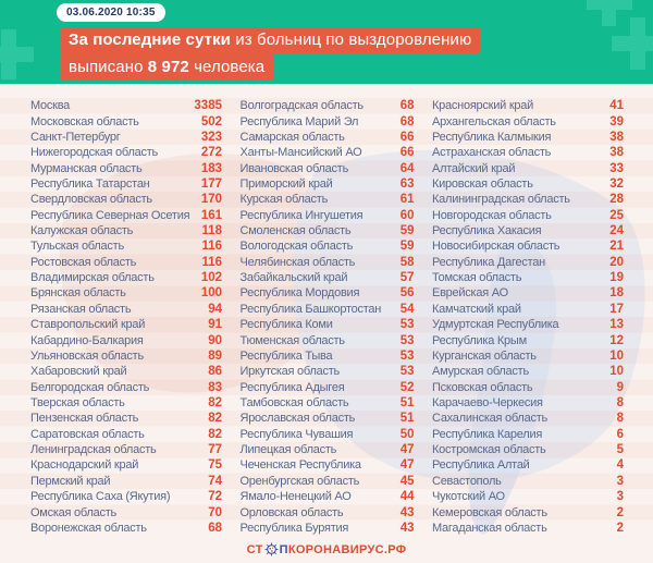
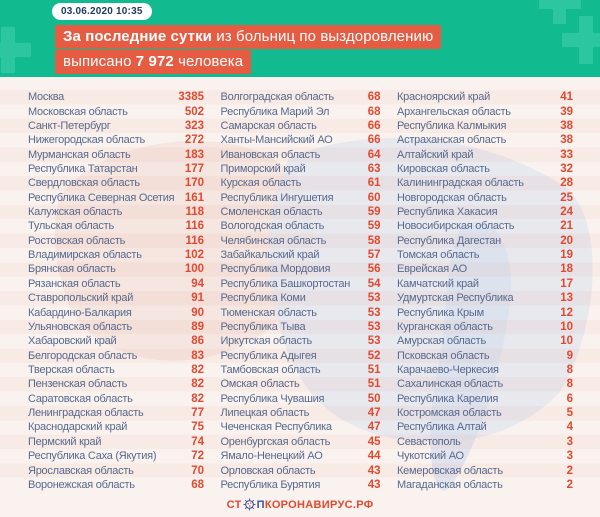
  03.06.2020 10:35
  За последние сутки из больниц по выздоровлению
- выписано 8 972 человека
+ выписано 7 972 человека
  Москва
  3385
  Московская область
  502
  Санкт-Петербург
  323
  Нижегородская область
  272
  Мурманская область
  183
  Республика Татарстан
  177
  Свердловская область
  170
  Республика Северная Осетия
  161
  Калужская область
  118
  Тульская область
  116
  Ростовская область
  116
  Владимирская область
  102
  Брянская область
  100
  Рязанская область
  94
  Ставропольский край
  91
  Кабардино-Балкария
  90
  Ульяновская область
  89
  Хабаровский край
  86
  Белгородская область
  83
  Тверская область
  82
  Пензенская область
  82
  Саратовская область
  82
  Ленинградская область
  77
  Краснодарский край
  75
  Пермский край
  74
  Республика Саха (Якутия)
  72
- Омская область
+ Ярославская область
  70
  Воронежская область
  68
  Волгоградская область
  68
  Республика Марий Эл
  68
  Самарская область
  66
  Ханты-Мансийский АО
  66
  Ивановская область
  64
  Приморский край
  63
  Курская область
  61
  Республика Ингушетия
  60
  Смоленская область
  59
  Вологодская область
  59
  Челябинская область
  58
  Забайкальский край
  57
  Республика Мордовия
  56
  Республика Башкортостан
  54
  Республика Коми
  53
  Тюменская область
  53
  Республика Тыва
  53
  Иркутская область
  53
  Республика Адыгея
  52
  Тамбовская область
  51
- Ярославская область
+ Омская область
  51
  Республика Чувашия
  50
  Липецкая область
  47
  Чеченская Республика
  47
  Оренбургская область
  45
  Ямало-Ненецкий АО
  44
  Орловская область
  43
  Республика Бурятия
  43
  Красноярский край
  41
  Архангельская область
  39
  Республика Калмыкия
  38
  Астраханская область
  38
  Алтайский край
  33
  Кировская область
  32
  Калининградская область
  28
  Новгородская область
  25
  Республика Хакасия
  24
  Новосибирская область
  21
  Республика Дагестан
  20
  Томская область
  19
  Еврейская АО
  18
  Камчатский край
  17
  Удмуртская Республика
  13
  Республика Крым
  12
  Курганская область
  10
  Амурская область
  10
  Псковская область
  9
  Карачаево-Черкесия
  8
  Сахалинская область
  8
  Республика Карелия
  6
  Костромская область
  5
  Республика Алтай
  4
  Севастополь
  3
  Чукотский АО
  3
  Кемеровская область
  2
  Магаданская область
  2
  СТ
  П
  КОРОНАВИРУС.РФ
